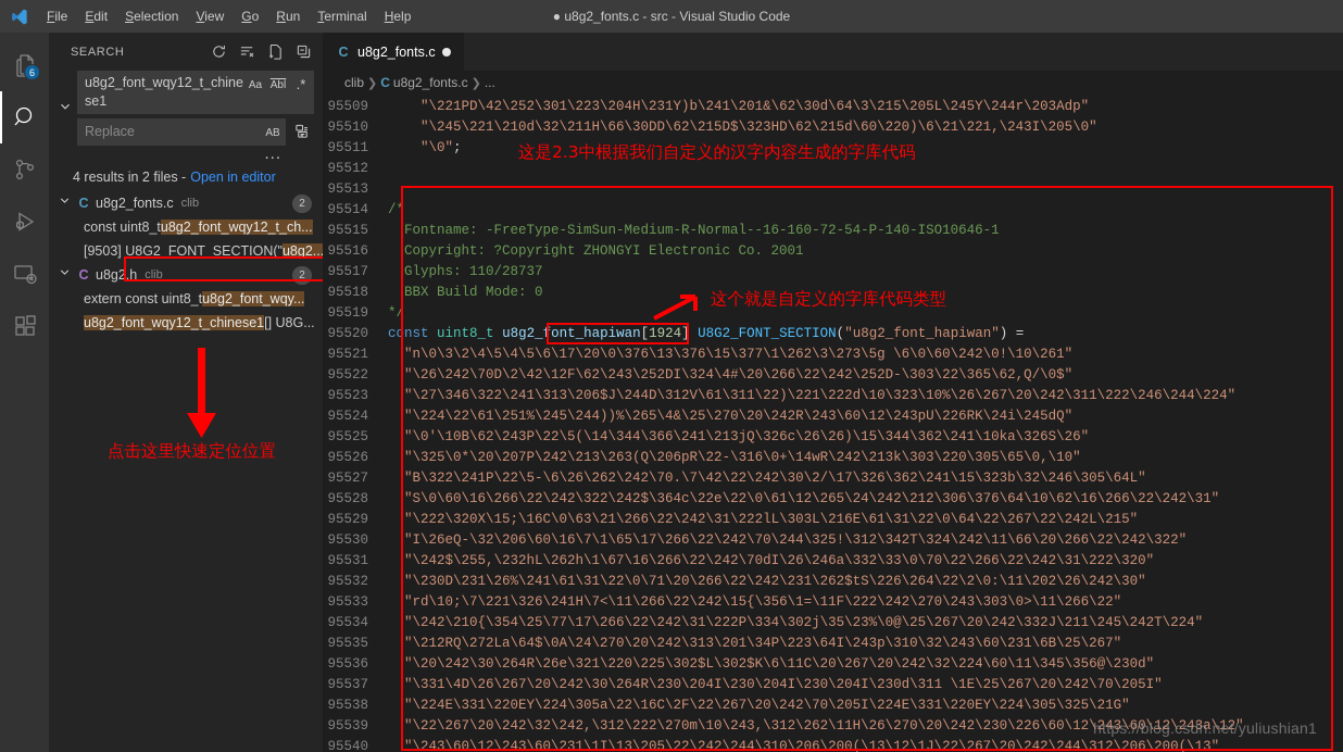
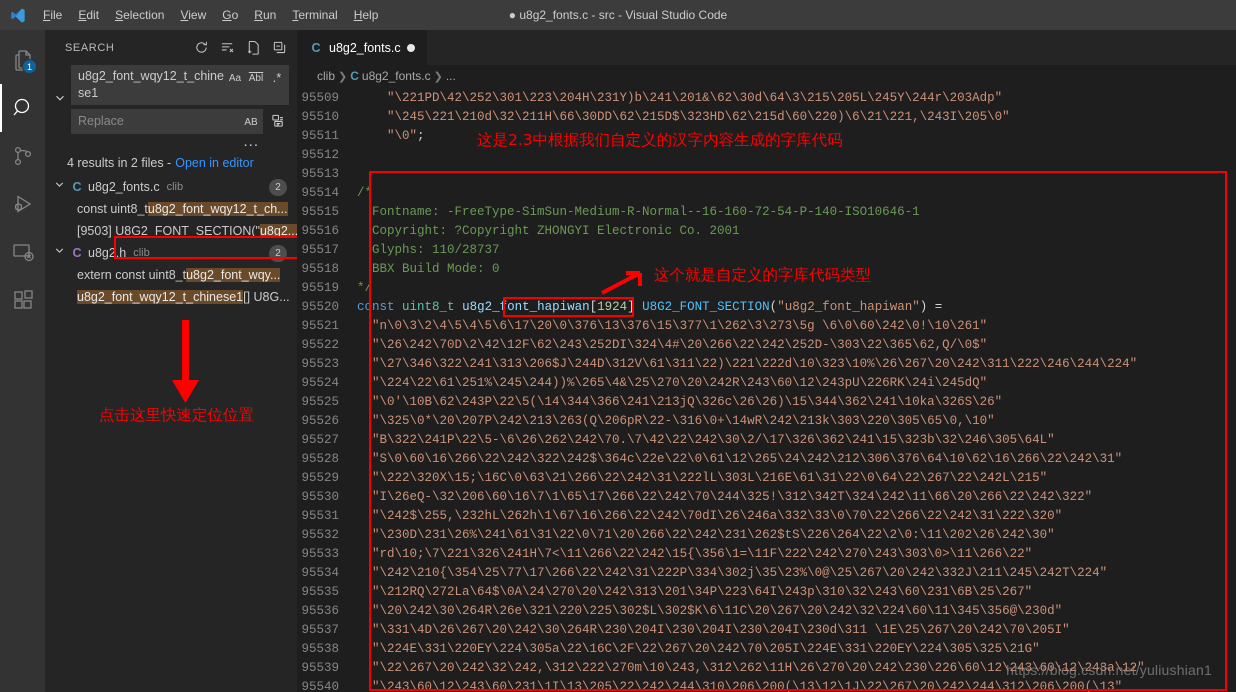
  File
  Edit
  Selection
  View
  Go
  Run
  Terminal
  Help
  ● u8g2_fonts.c - src - Visual Studio Code
- 6
+ 1
  SEARCH
  u8g2_font_wqy12_t_chinese1
  Aa
  Abl
  .*
  Replace
  AB
  ...
  4 results in 2 files -
  Open in editor
  C
  u8g2_fonts.c
  clib
  2
  const uint8_t
  u8g2_font_wqy12_t_ch...
  [9503] U8G2_FONT_SECTION("
  u8g2..
  C
  u8g2.h
  clib
  2
  extern const uint8_t
  u8g2_font_wqy...
  u8g2_font_wqy12_t_chinese1
  [] U8G...
  点击这里快速定位位置
  C
  u8g2_fonts.c
  clib
  ❯
  C
  u8g2_fonts.c
  ❯
  ...
  95509
  95510
  95511
  95512
  95513
  95514
  95515
  95516
  95517
  95518
  95519
  95520
  95521
  95522
  95523
  95524
  95525
  95526
  95527
  95528
  95529
  95530
  95531
  95532
  95533
  95534
  95535
  95536
  95537
  95538
  95539
  95540
  "\221PD\42\252\301\223\204H\231Y)b\241\201&\62\30d\64\3\215\205L\245Y\244r\203Adp"
  "\245\221\210d\32\211H\66\30DD\62\215D$\323HD\62\215d\60\220)\6\21\221,\243I\205\0"
  "\0";
  /*
  Fontname: -FreeType-SimSun-Medium-R-Normal--16-160-72-54-P-140-ISO10646-1
  Copyright: ?Copyright ZHONGYI Electronic Co. 2001
  Glyphs: 110/28737
  BBX Build Mode: 0
  */
  const uint8_t u8g2_font_hapiwan[1924] U8G2_FONT_SECTION("u8g2_font_hapiwan") =
  "n\0\3\2\4\5\4\5\6\17\20\0\376\13\376\15\377\1\262\3\273\5g \6\0\60\242\0!\10\261"
  "\26\242\70D\2\42\12F\62\243\252DI\324\4#\20\266\22\242\252D-\303\22\365\62,Q/\0$"
  "\27\346\322\241\313\206$J\244D\312V\61\311\22)\221\222d\10\323\10%\26\267\20\242\311\222\246\244\224"
  "\224\22\61\251%\245\244))%\265\4&\25\270\20\242R\243\60\12\243pU\226RK\24i\245dQ"
  "\0'\10B\62\243P\22\5(\14\344\366\241\213jQ\326c\26\26)\15\344\362\241\10ka\326S\26"
  "\325\0*\20\207P\242\213\263(Q\206pR\22-\316\0+\14wR\242\213k\303\220\305\65\0,\10"
  "B\322\241P\22\5-\6\26\262\242\70.\7\42\22\242\30\2/\17\326\362\241\15\323b\32\246\305\64L"
  "S\0\60\16\266\22\242\322\242$\364c\22e\22\0\61\12\265\24\242\212\306\376\64\10\62\16\266\22\242\31"
  "\222\320X\15;\16C\0\63\21\266\22\242\31\222lL\303L\216E\61\31\22\0\64\22\267\22\242L\215"
  "I\26eQ-\32\206\60\16\7\1\65\17\266\22\242\70\244\325!\312\342T\324\242\11\66\20\266\22\242\322"
  "\242$\255,\232hL\262h\1\67\16\266\22\242\70dI\26\246a\332\33\0\70\22\266\22\242\31\222\320"
  "\230D\231\26%\241\61\31\22\0\71\20\266\22\242\231\262$tS\226\264\22\2\0:\11\202\26\242\30"
  "rd\10;\7\221\326\241H\7<\11\266\22\242\15{\356\1=\11F\222\242\270\243\303\0>\11\266\22"
  "\242\210{\354\25\77\17\266\22\242\31\222P\334\302j\35\23%\0@\25\267\20\242\332J\211\245\242T\224"
  "\212RQ\272La\64$\0A\24\270\20\242\313\201\34P\223\64I\243p\310\32\243\60\231\6B\25\267"
  "\20\242\30\264R\26e\321\220\225\302$L\302$K\6\11C\20\267\20\242\32\224\60\11\345\356@\230d"
  "\331\4D\26\267\20\242\30\264R\230\204I\230\204I\230\204I\230d\311 \1E\25\267\20\242\70\205I"
  "\224E\331\220EY\224\305a\22\16C\2F\22\267\20\242\70\205I\224E\331\220EY\224\305\325\21G"
  "\22\267\20\242\32\242,\312\222\270m\10\243,\312\262\11H\26\270\20\242\230\226\60\12\243\60\12\243a\12"
  "\243\60\12\243\60\231\1I\13\205\22\242\244\310\206\200(\13\12\1J\22\267\20\242\244\312\206\200(\13"
  这是2.3中根据我们自定义的汉字内容生成的字库代码
  这个就是自定义的字库代码类型
  https://blog.csdn.net/yuliushian1
